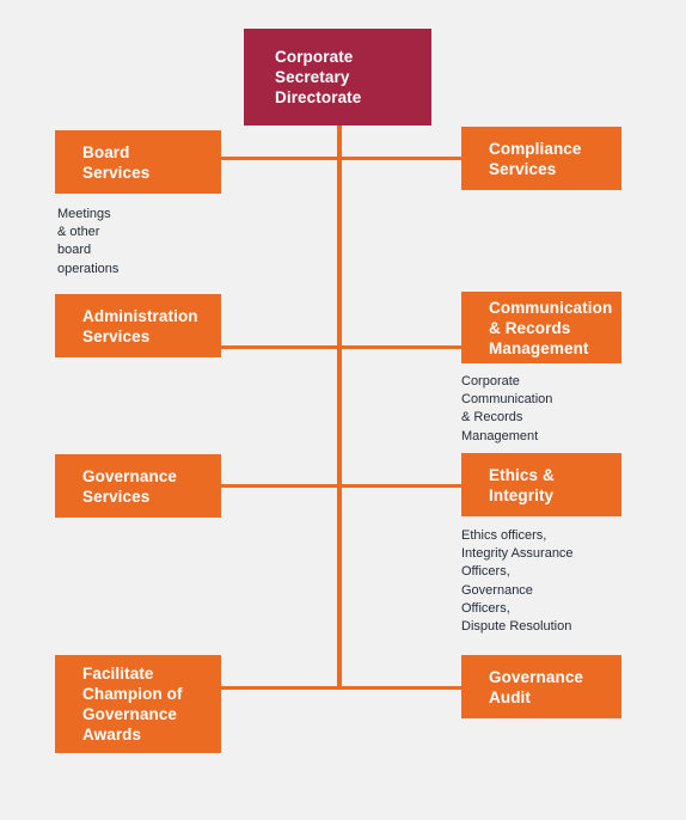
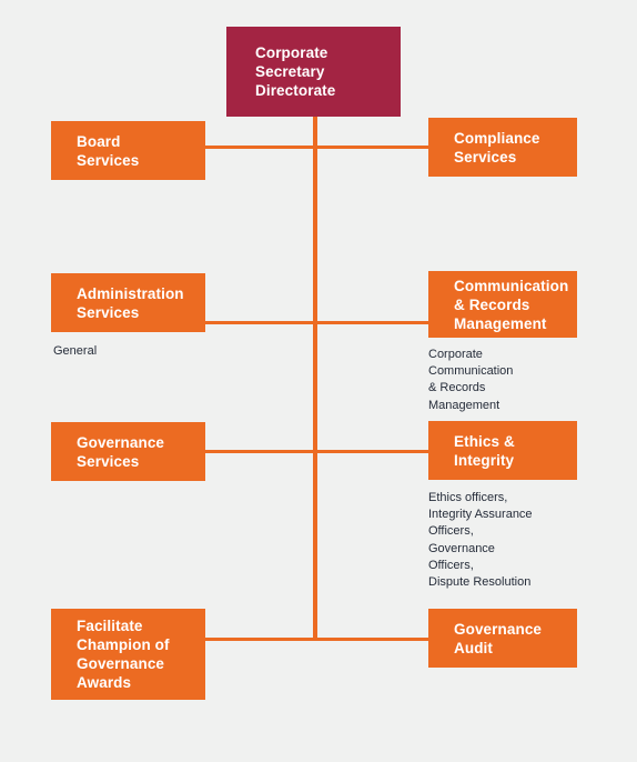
  Corporate
  Secretary
  Directorate
  Board
  Services
- Meetings
- & other
- board
- operations
  Compliance
  Services
  Administration
  Services
+ General
  Communication
  & Records
  Management
  Corporate
  Communication
  & Records
  Management
  Governance
  Services
  Ethics &
  Integrity
  Ethics officers,
  Integrity Assurance
  Officers,
  Governance
  Officers,
  Dispute Resolution
  Facilitate
  Champion of
  Governance
  Awards
  Governance
  Audit
